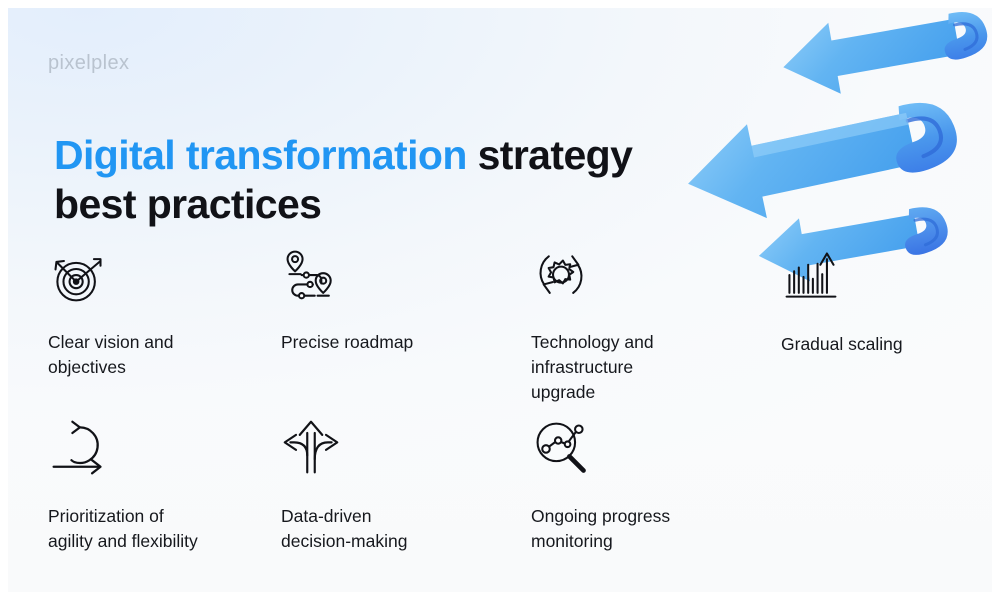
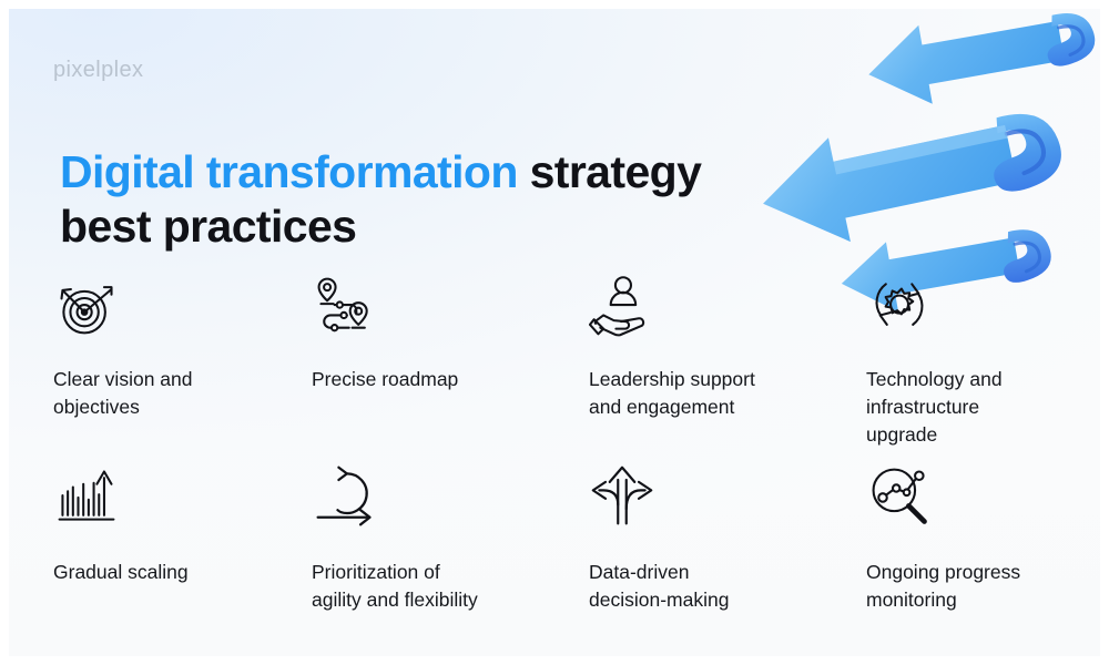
  pixelplex
  Digital transformation strategy best practices
  Clear vision and
  objectives
  Precise roadmap
+ Leadership support
+ and engagement
  Technology and
  infrastructure
  upgrade
  Gradual scaling
  Prioritization of
  agility and flexibility
  Data-driven
  decision-making
  Ongoing progress
  monitoring
